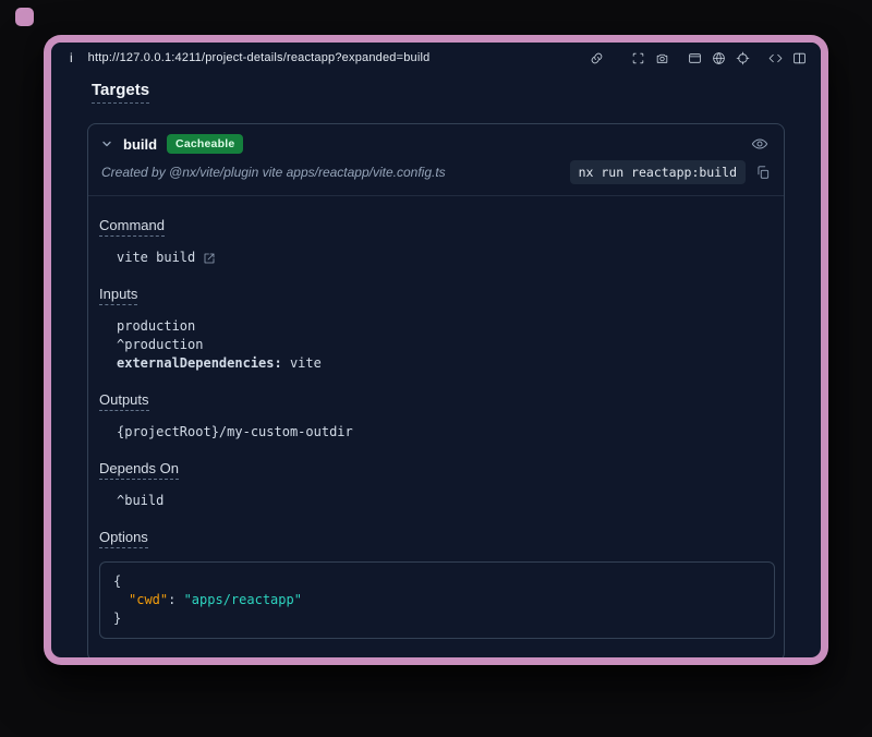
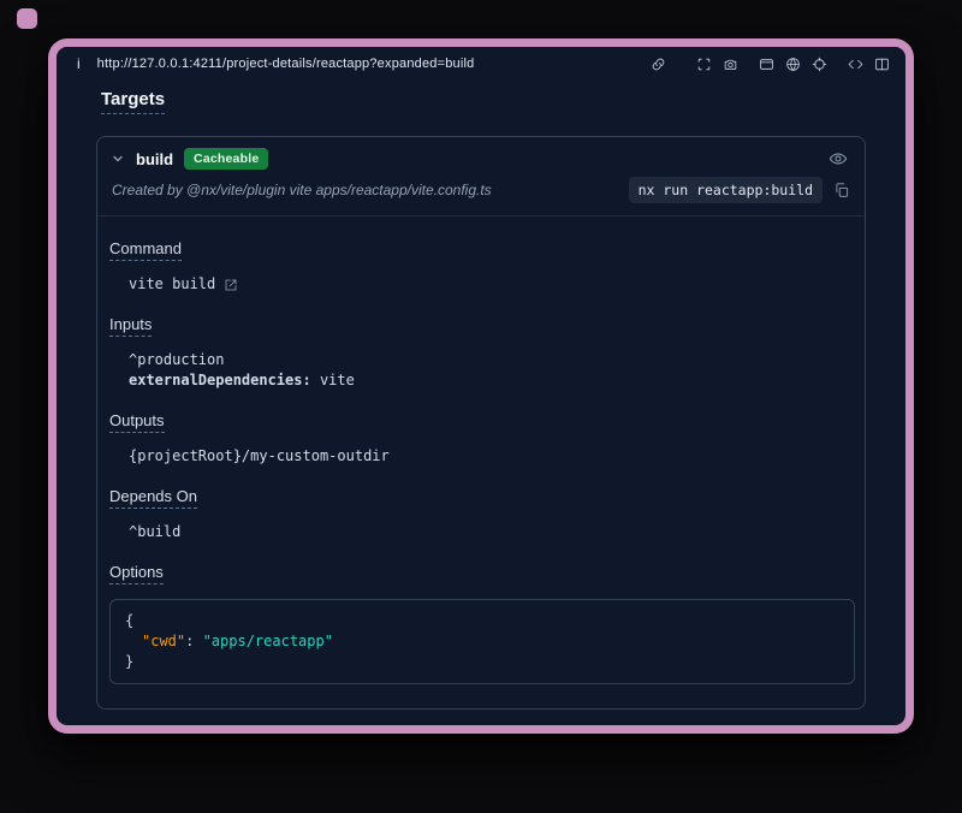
  i
  http://127.0.0.1:4211/project-details/reactapp?expanded=build
  Targets
  build
  Cacheable
  Created by @nx/vite/plugin vite apps/reactapp/vite.config.ts
  nx run reactapp:build
  Command
  vite build
  Inputs
- production
  ^production
  externalDependencies: vite
  Outputs
  {projectRoot}/my-custom-outdir
  Depends On
  ^build
  Options
  {
  "cwd": "apps/reactapp"
  }
